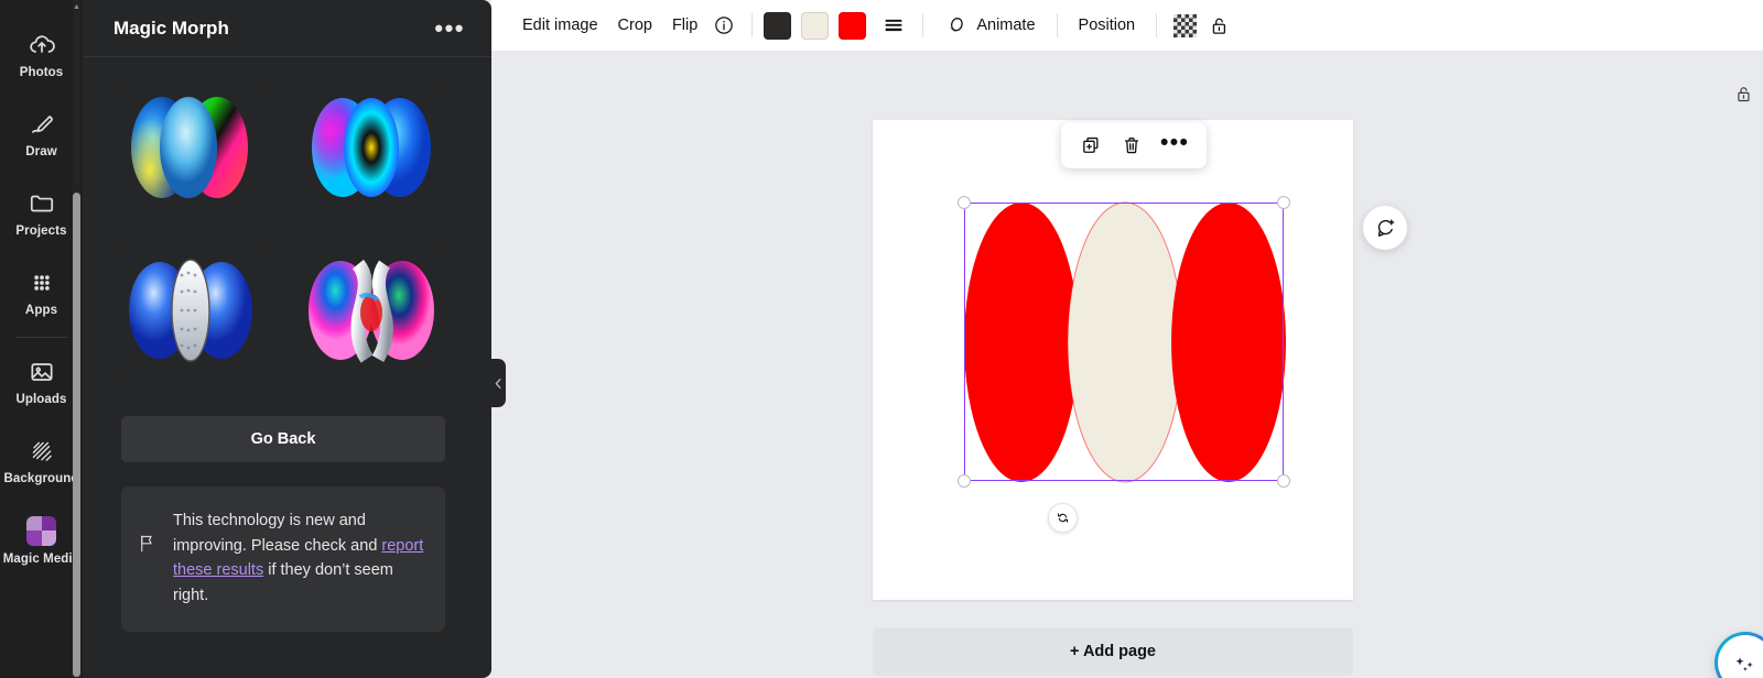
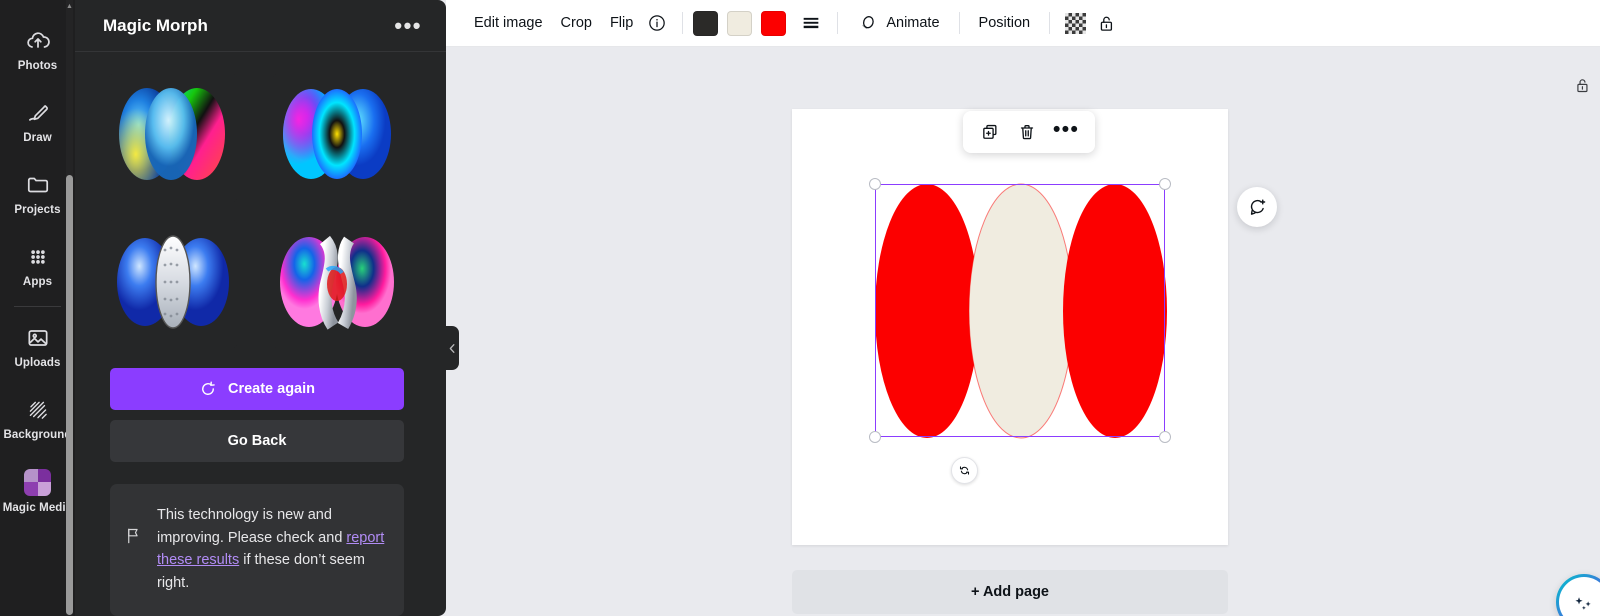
  Photos
  Draw
  Projects
  Apps
  Uploads
  Backgroun
  Magic Medi
  Magic Morph
  •••
+ Create again
  Go Back
- This technology is new and improving. Please check and report these results if they don’t seem right.
+ This technology is new and improving. Please check and report these results if these don’t seem right.
  Edit image
  Crop
  Flip
  Animate
  Position
  •••
  + Add page
